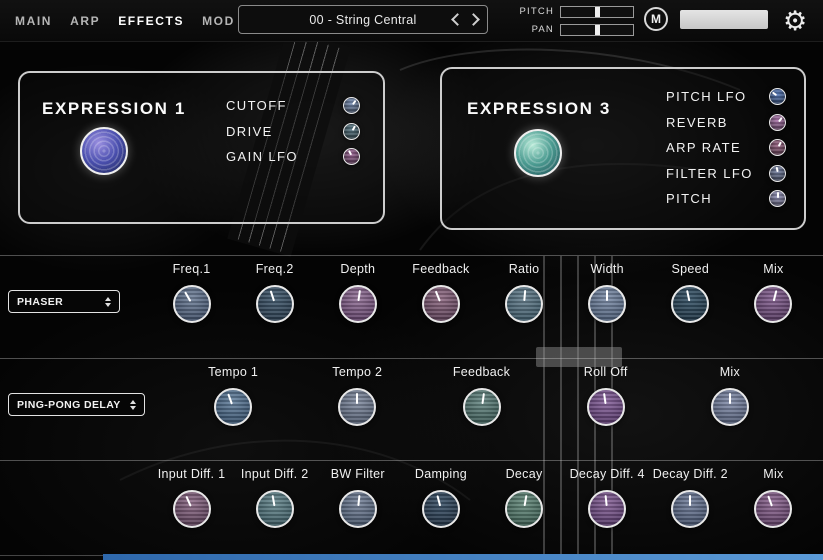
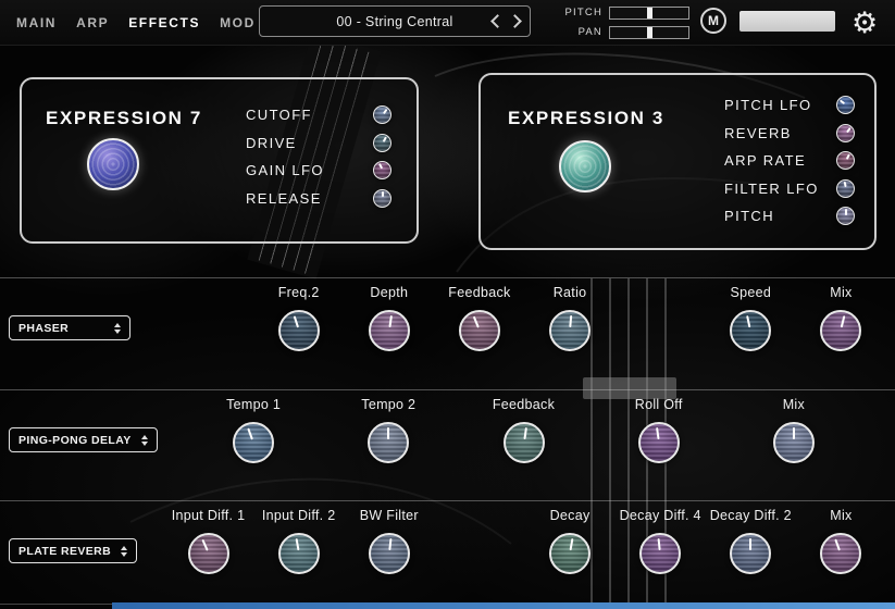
  MAIN
  ARP
  EFFECTS
  MOD
  00 - String Central
  PITCH
  PAN
  M
  ⚙
- EXPRESSION 1
+ EXPRESSION 7
  CUTOFF
  DRIVE
  GAIN LFO
+ RELEASE
  EXPRESSION 3
  PITCH LFO
  REVERB
  ARP RATE
  FILTER LFO
  PITCH
  PHASER
- Freq.1
  Freq.2
  Depth
  Feedback
  Ratio
- Width
  Speed
  Mix
  PING-PONG DELAY
  Tempo 1
  Tempo 2
  Feedback
  Roll Off
  Mix
+ PLATE REVERB
  Input Diff. 1
  Input Diff. 2
  BW Filter
- Damping
  Decay
  Decay Diff. 4
  Decay Diff. 2
  Mix
